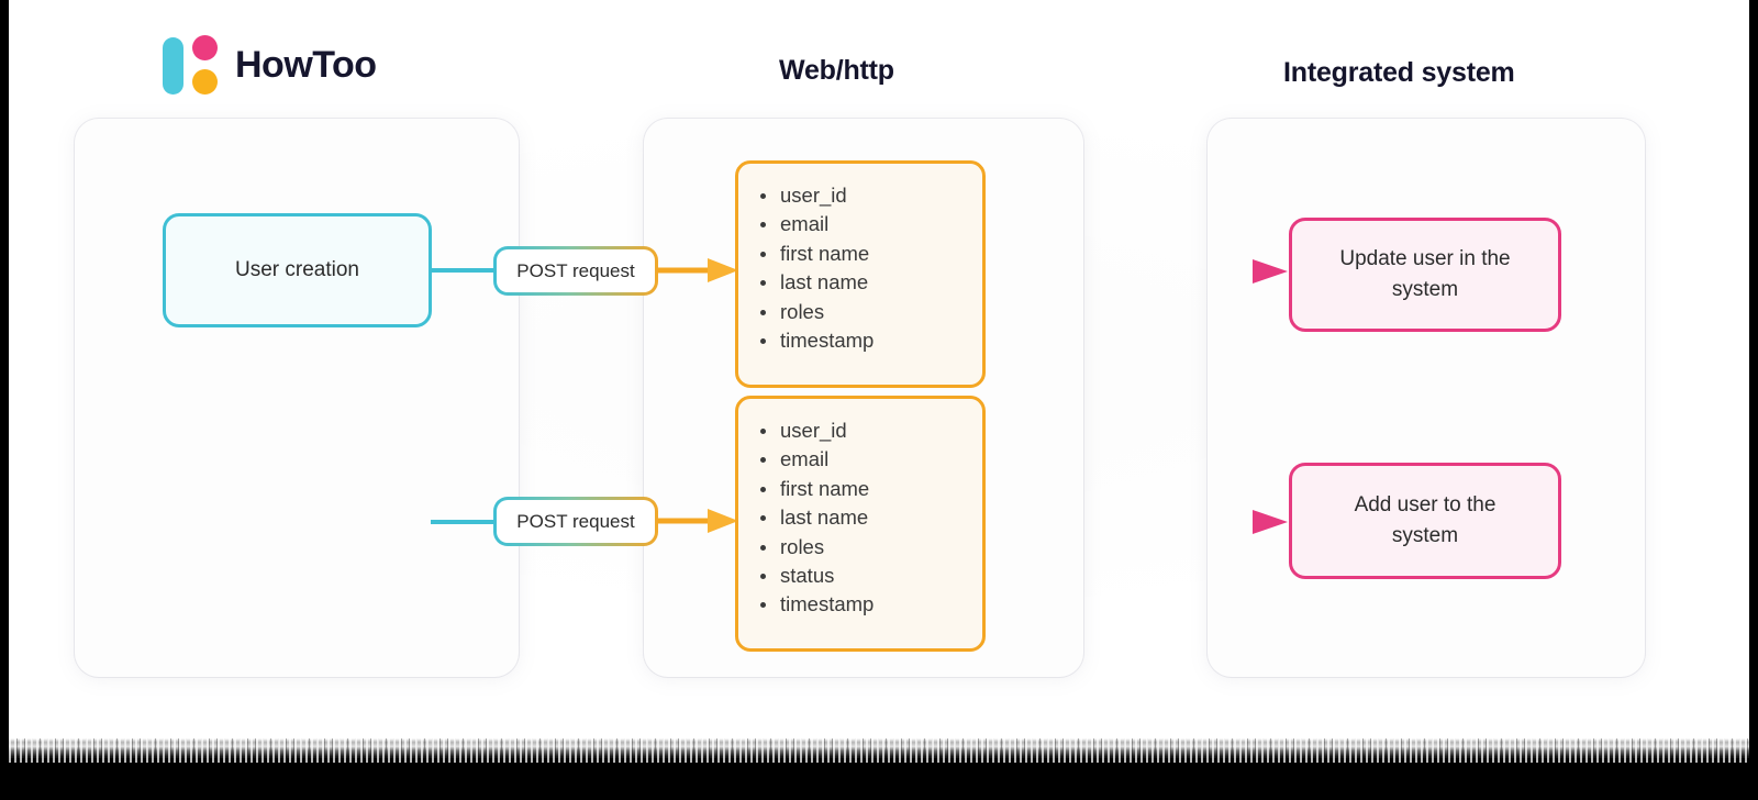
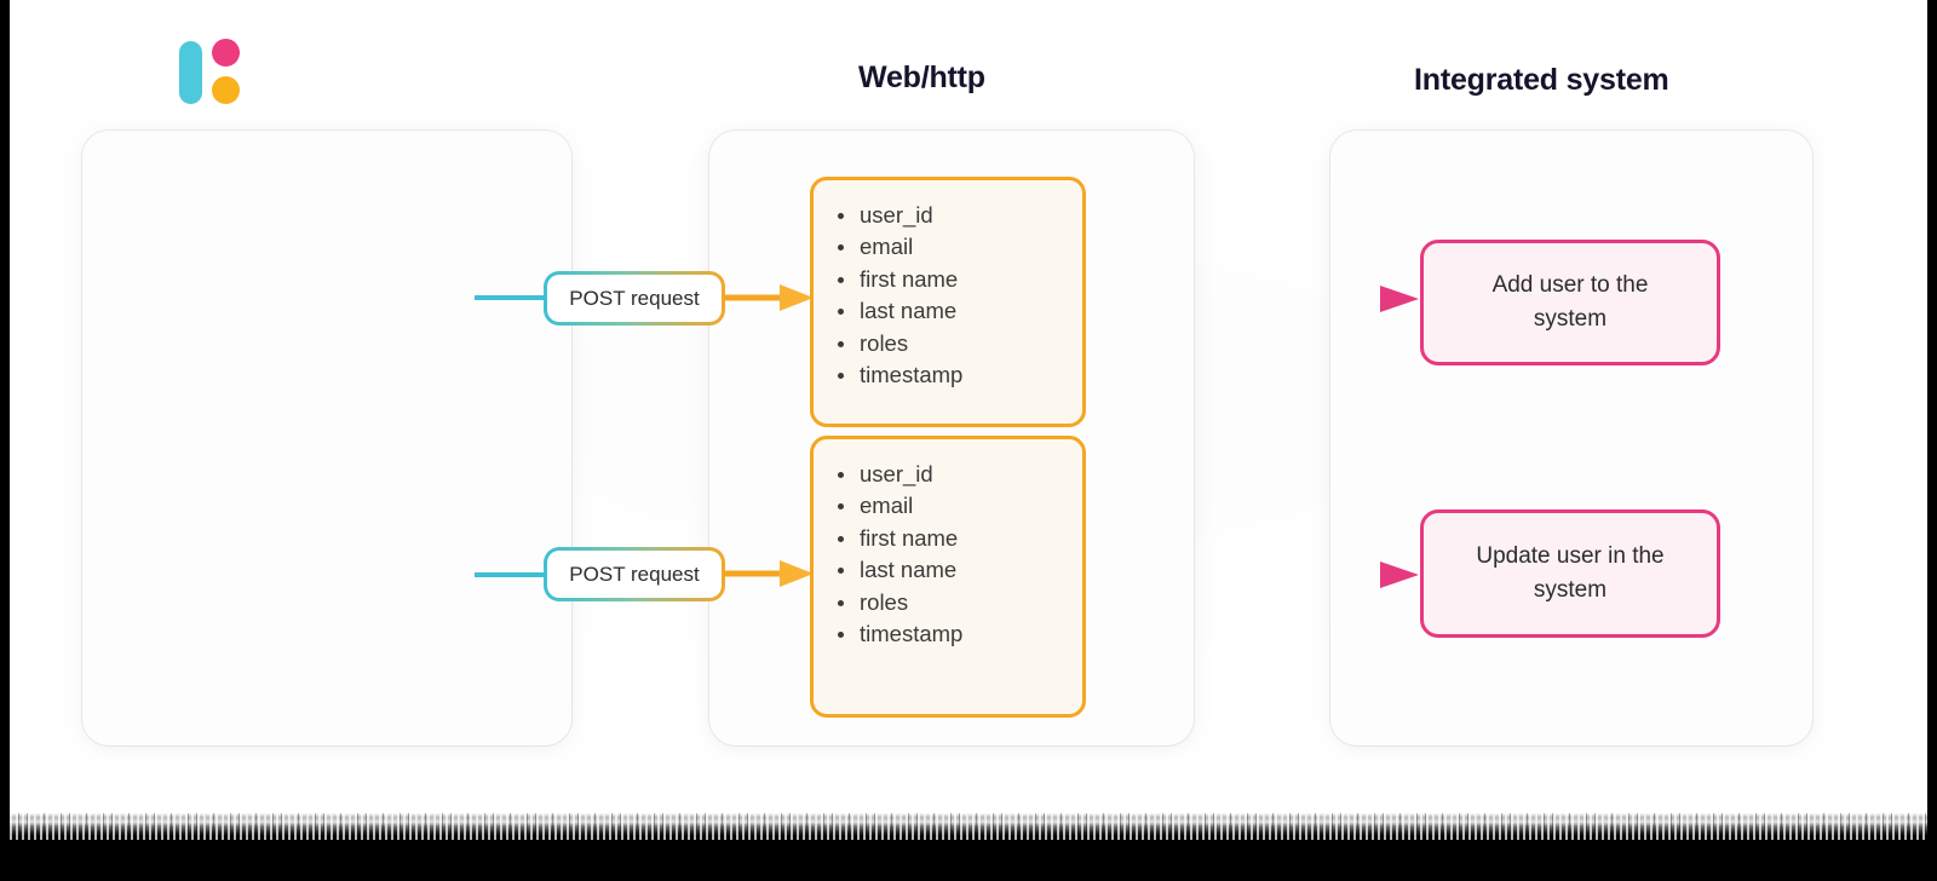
- HowToo
  Web/http
  Integrated system
- User creation
  POST request
  user_id
  email
  first name
  last name
  roles
  timestamp
- Update user in the
+ Add user to the
  system
  POST request
  user_id
  email
  first name
  last name
  roles
- status
  timestamp
- Add user to the
+ Update user in the
  system
